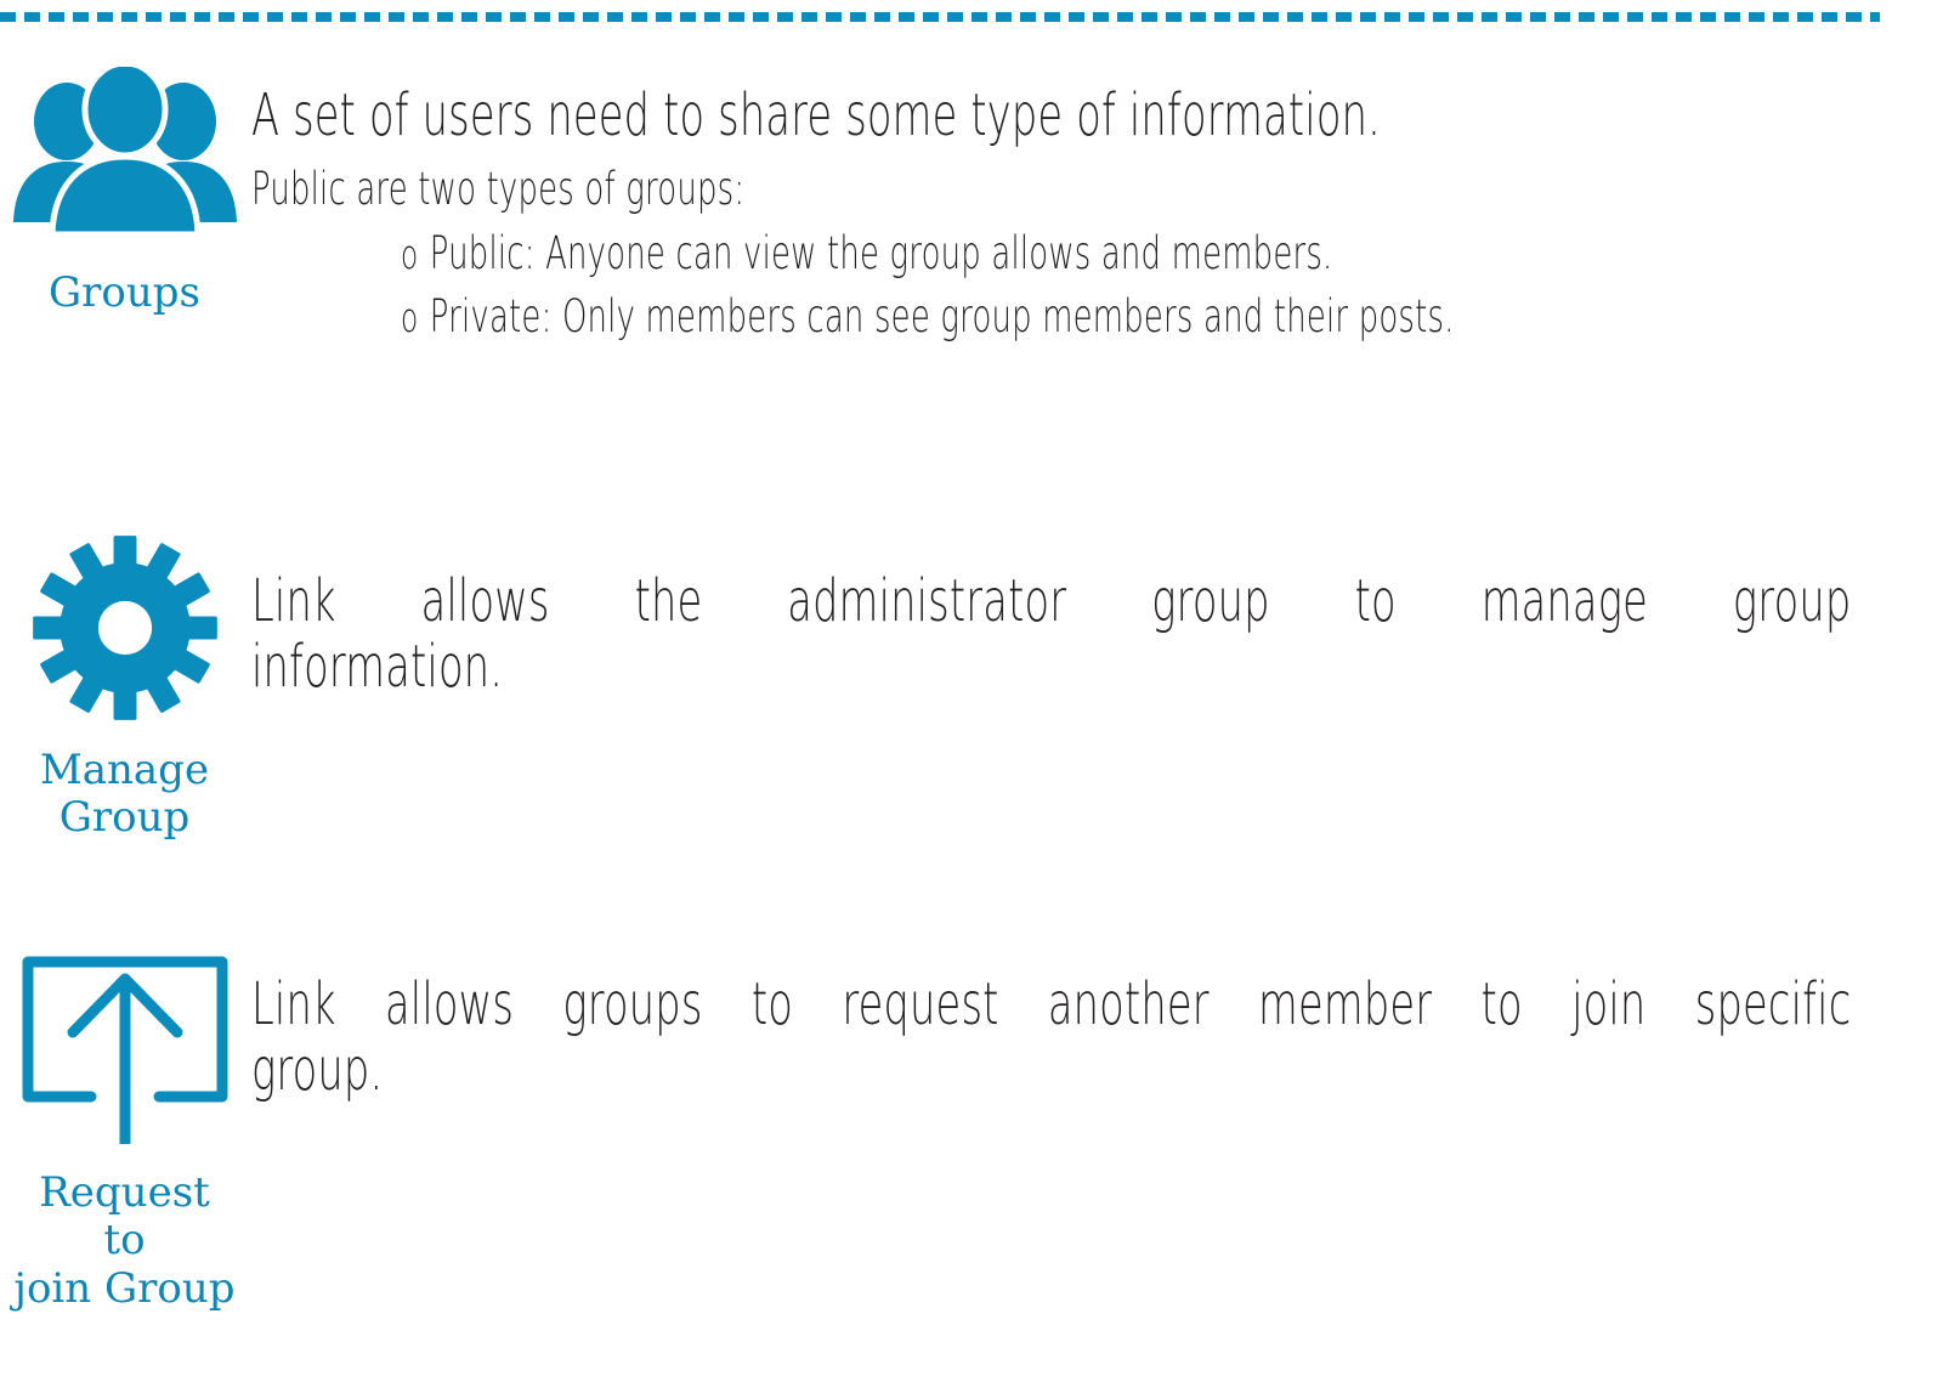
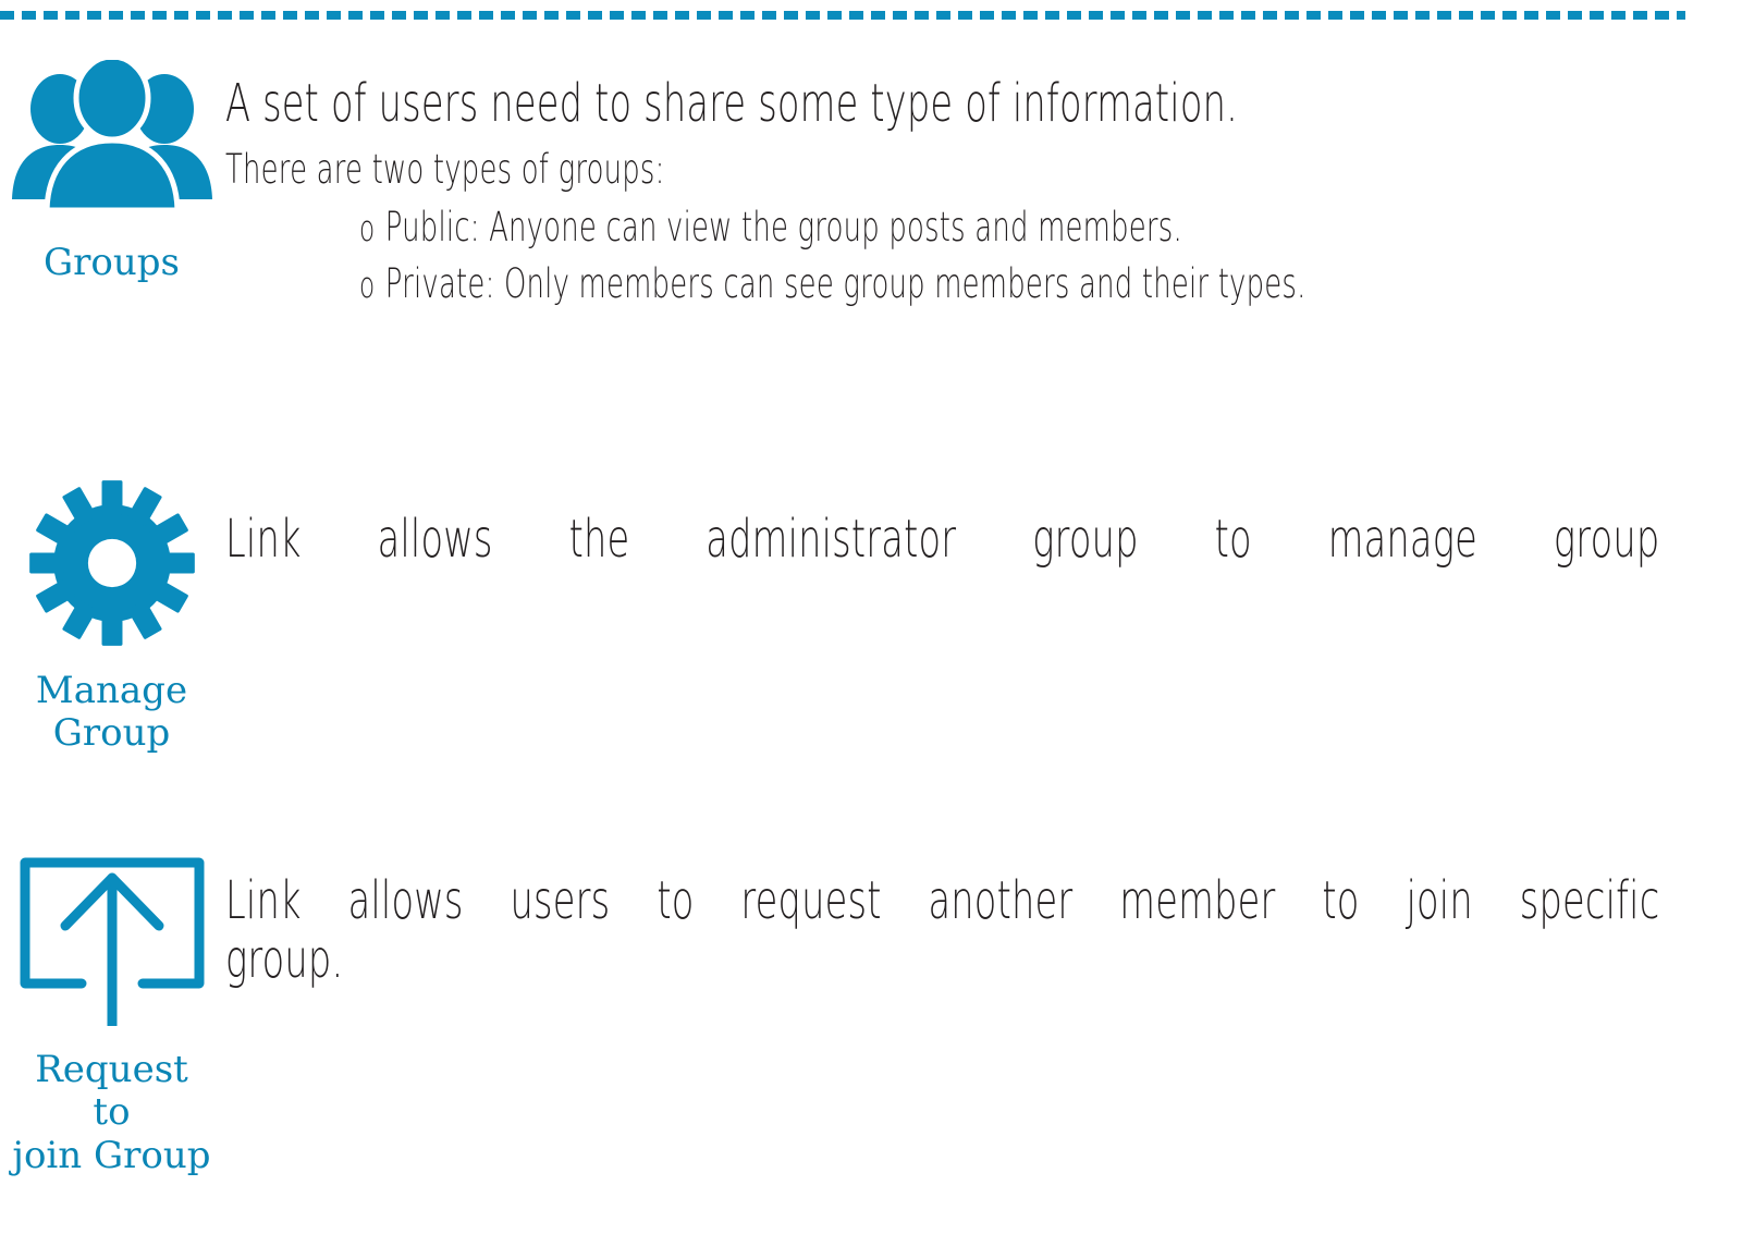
  Groups
  A set of users need to share some type of information.
- Public are two types of groups:
+ There are two types of groups:
- o Public: Anyone can view the group allows and members.
+ o Public: Anyone can view the group posts and members.
- o Private: Only members can see group members and their posts.
+ o Private: Only members can see group members and their types.
  Manage
  Group
  Link allows the administrator group to manage group
- information.
  Request
  to
  join Group
- Link allows groups to request another member to join specific
+ Link allows users to request another member to join specific
  group.
